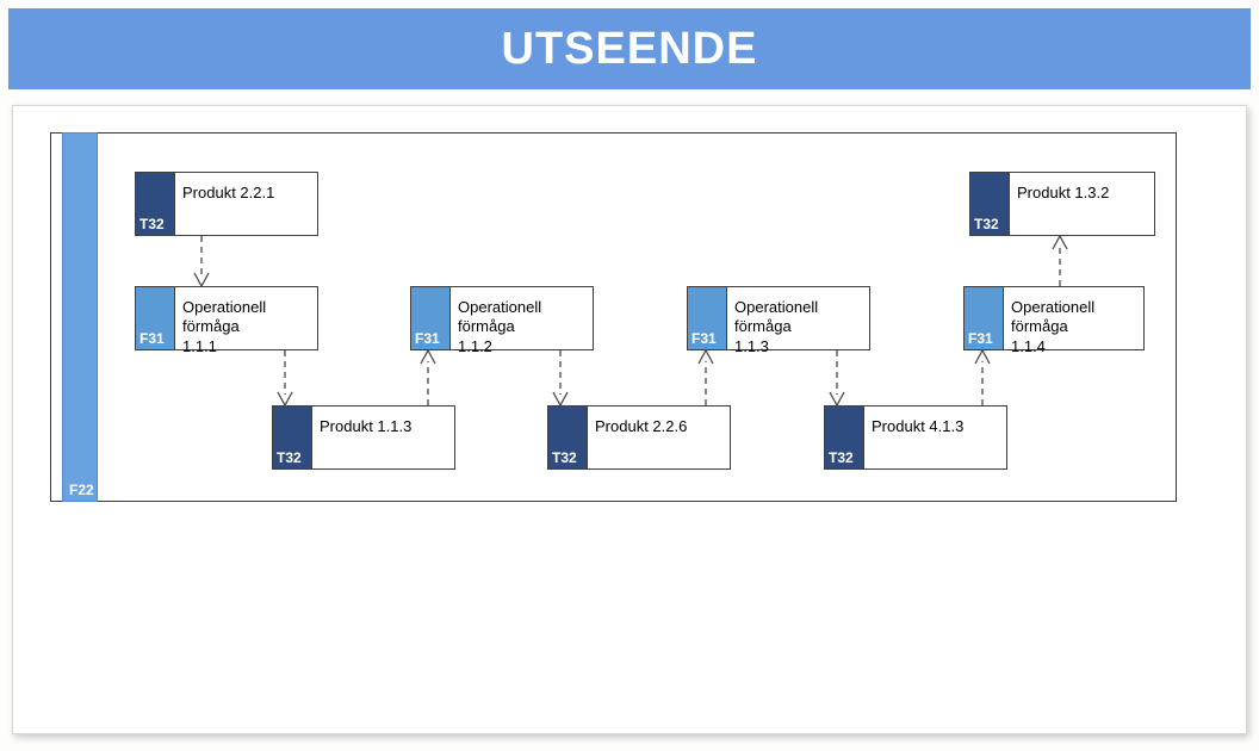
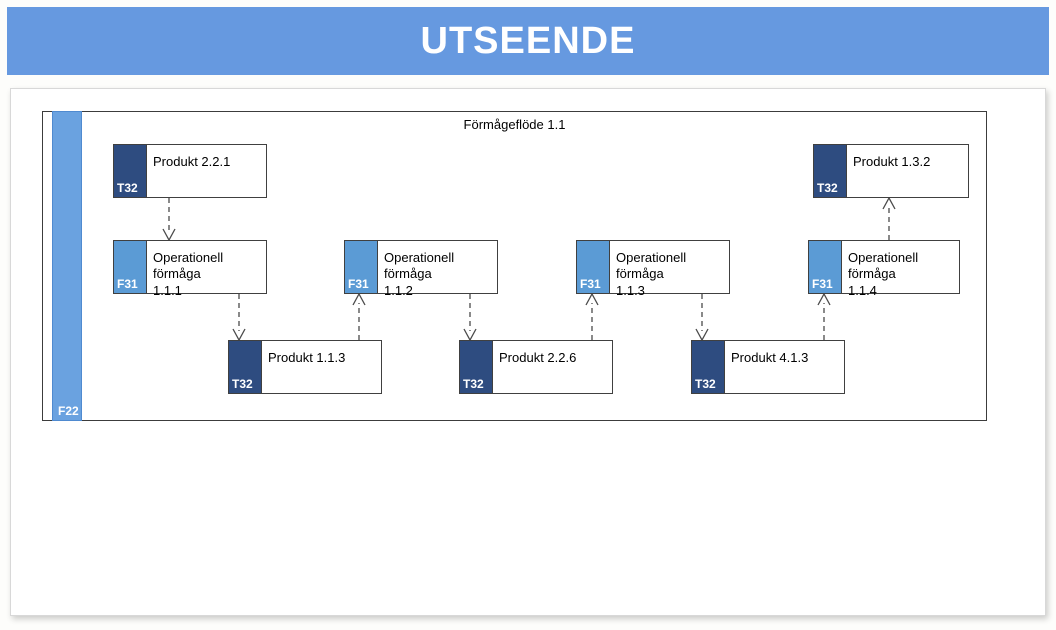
  UTSEENDE
+ Förmågeflöde 1.1
  F22
  T32
  Produkt 2.2.1
  T32
  Produkt 1.3.2
  F31
  Operationell förmåga
  1.1.1
  F31
  Operationell förmåga
  1.1.2
  F31
  Operationell förmåga
  1.1.3
  F31
  Operationell förmåga
  1.1.4
  T32
  Produkt 1.1.3
  T32
  Produkt 2.2.6
  T32
  Produkt 4.1.3
